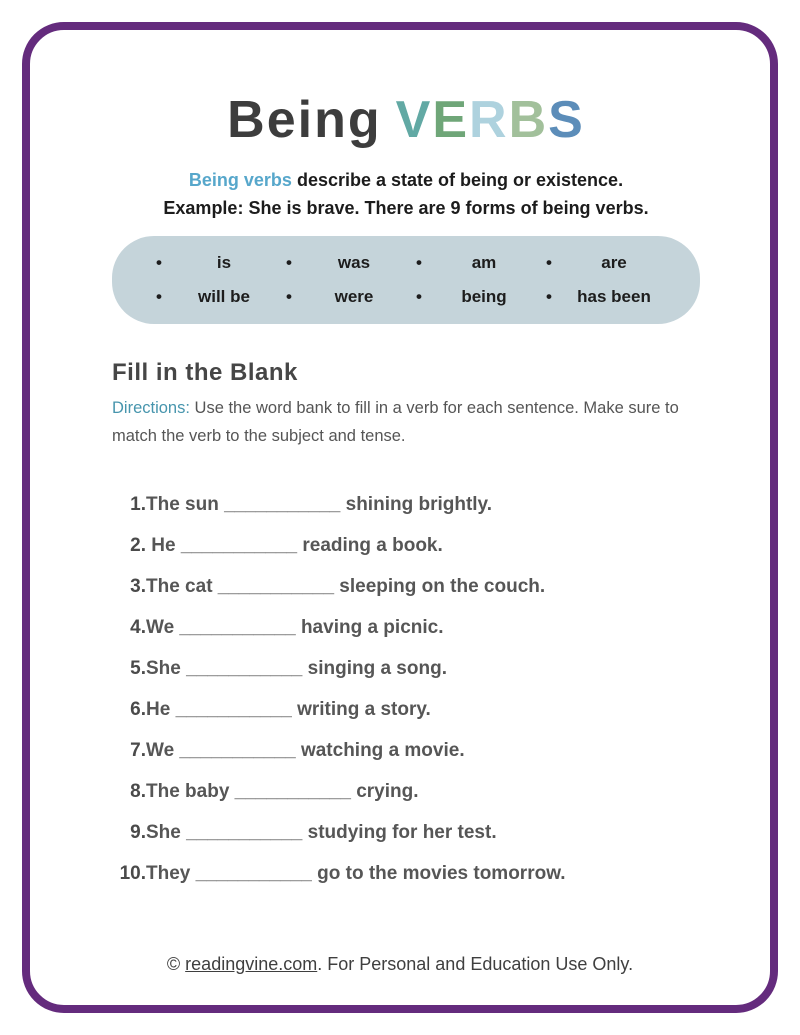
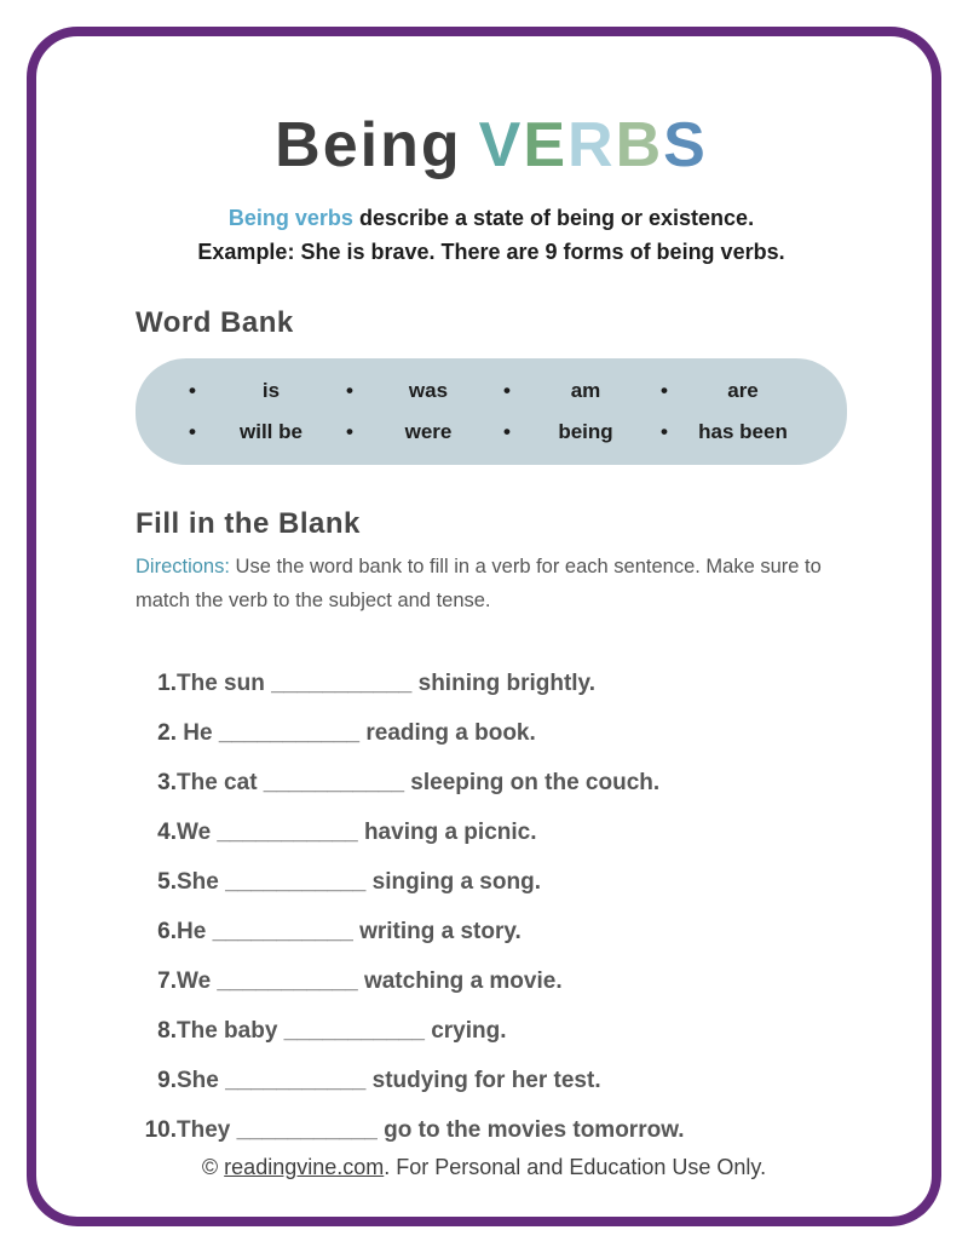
  Being VERBS
  Being verbs describe a state of being or existence.
  Example: She is brave. There are 9 forms of being verbs.
+ Word Bank
  •
  is
  •
  was
  •
  am
  •
  are
  •
  will be
  •
  were
  •
  being
  •
  has been
  Fill in the Blank
  Directions: Use the word bank to fill in a verb for each sentence. Make sure to match the verb to the subject and tense.
  1.The sun ___________ shining brightly.
  2. He ___________ reading a book.
  3.The cat ___________ sleeping on the couch.
  4.We ___________ having a picnic.
  5.She ___________ singing a song.
  6.He ___________ writing a story.
  7.We ___________ watching a movie.
  8.The baby ___________ crying.
  9.She ___________ studying for her test.
  10.They ___________ go to the movies tomorrow.
  © readingvine.com. For Personal and Education Use Only.
